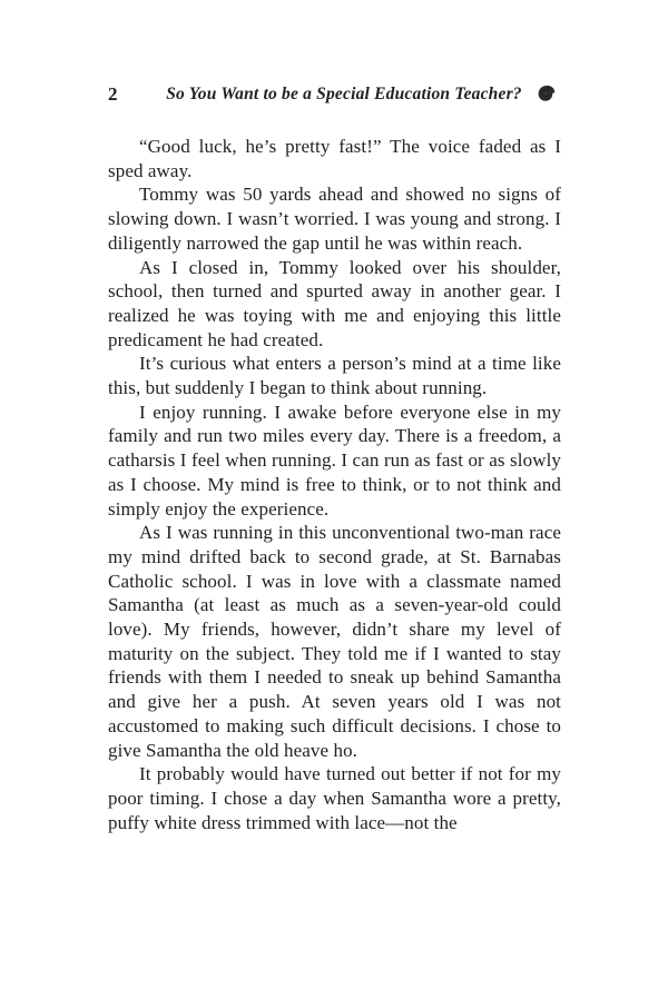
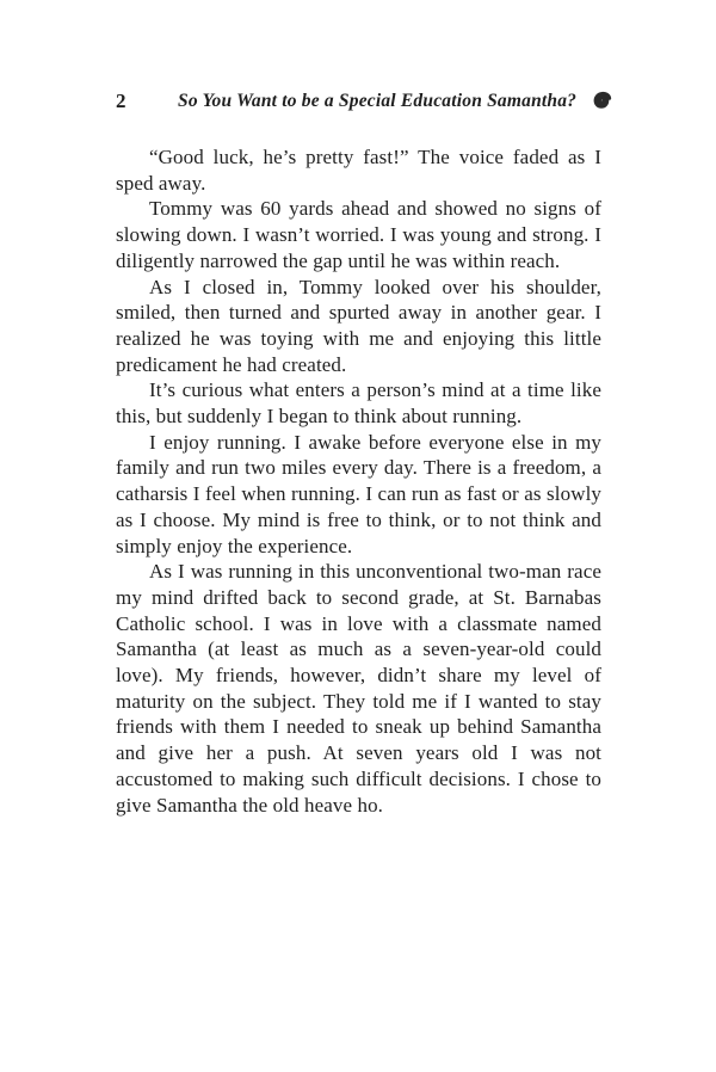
  2
- So You Want to be a Special Education Teacher?
+ So You Want to be a Special Education Samantha?
  “Good luck, he’s pretty fast!” The voice faded as I sped away.
- Tommy was 50 yards ahead and showed no signs of slowing down. I wasn’t worried. I was young and strong. I diligently narrowed the gap until he was within reach.
+ Tommy was 60 yards ahead and showed no signs of slowing down. I wasn’t worried. I was young and strong. I diligently narrowed the gap until he was within reach.
- As I closed in, Tommy looked over his shoulder, school, then turned and spurted away in another gear. I realized he was toying with me and enjoying this little predicament he had created.
+ As I closed in, Tommy looked over his shoulder, smiled, then turned and spurted away in another gear. I realized he was toying with me and enjoying this little predicament he had created.
  It’s curious what enters a person’s mind at a time like this, but suddenly I began to think about running.
  I enjoy running. I awake before everyone else in my family and run two miles every day. There is a freedom, a catharsis I feel when running. I can run as fast or as slowly as I choose. My mind is free to think, or to not think and simply enjoy the experience.
  As I was running in this unconventional two-man race my mind drifted back to second grade, at St. Barnabas Catholic school. I was in love with a classmate named Samantha (at least as much as a seven-year-old could love). My friends, however, didn’t share my level of maturity on the subject. They told me if I wanted to stay friends with them I needed to sneak up behind Samantha and give her a push. At seven years old I was not accustomed to making such difficult decisions. I chose to give Samantha the old heave ho.
- It probably would have turned out better if not for my poor timing. I chose a day when Samantha wore a pretty, puffy white dress trimmed with lace—not the
